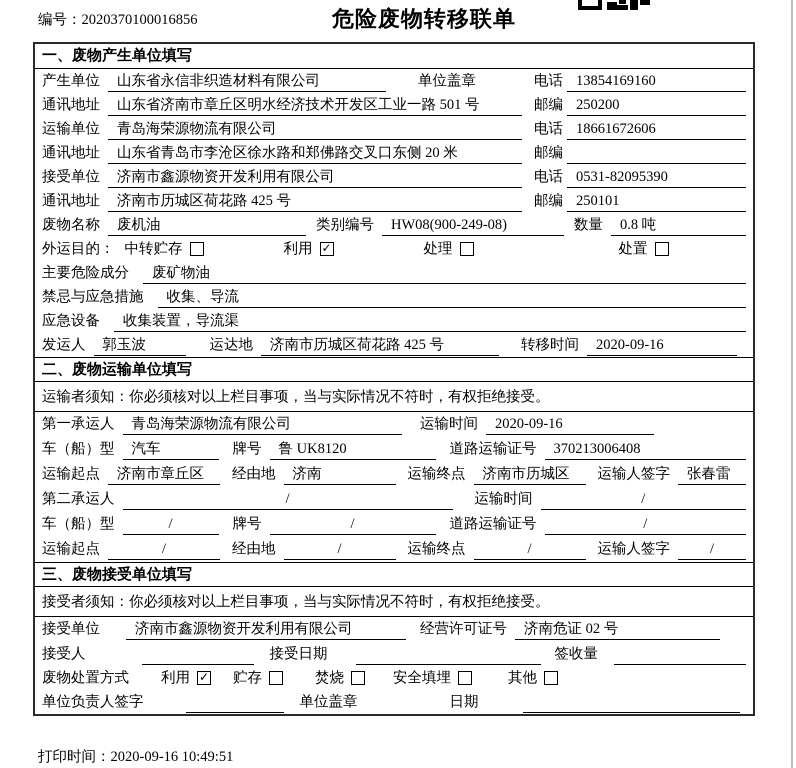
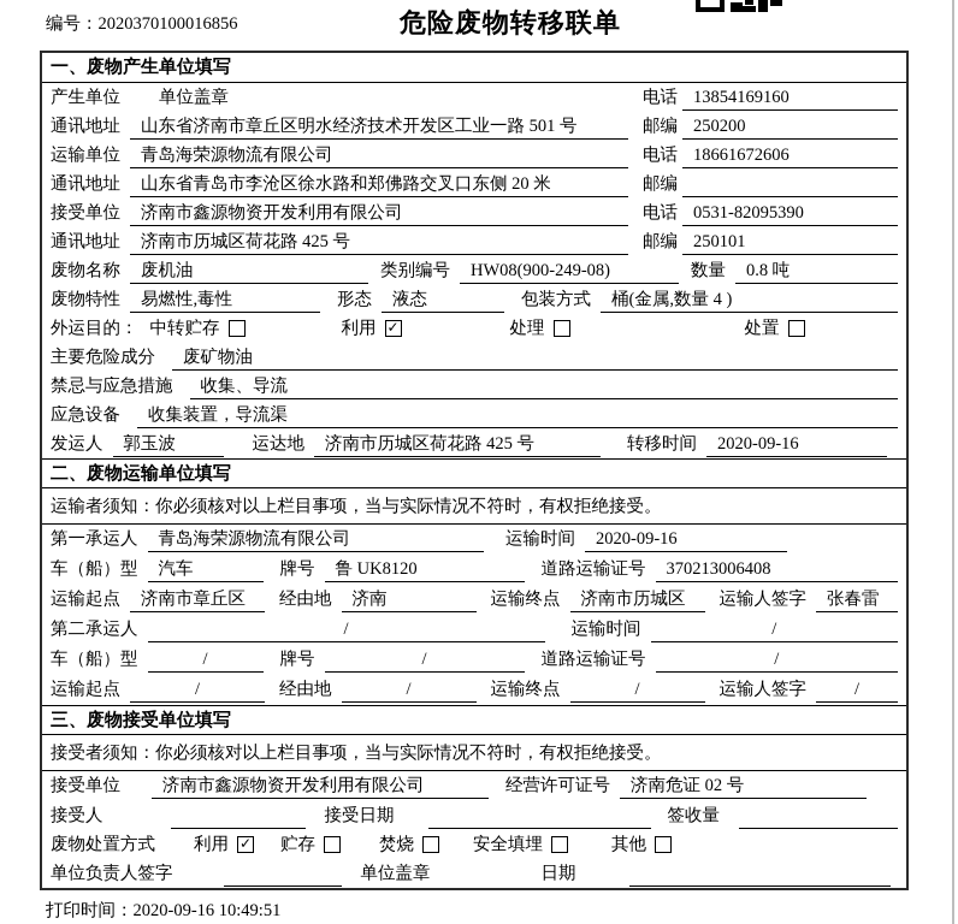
  编号：2020370100016856
  危险废物转移联单
  一、废物产生单位填写
  产生单位
- 山东省永信非织造材料有限公司
  单位盖章
  电话
  13854169160
  通讯地址
  山东省济南市章丘区明水经济技术开发区工业一路 501 号
  邮编
  250200
  运输单位
  青岛海荣源物流有限公司
  电话
  18661672606
  通讯地址
  山东省青岛市李沧区徐水路和郑佛路交叉口东侧 20 米
  邮编
  接受单位
  济南市鑫源物资开发利用有限公司
  电话
  0531-82095390
  通讯地址
  济南市历城区荷花路 425 号
  邮编
  250101
  废物名称
  废机油
  类别编号
  HW08(900-249-08)
  数量
  0.8 吨
+ 废物特性
+ 易燃性,毒性
+ 形态
+ 液态
+ 包装方式
+ 桶(金属,数量 4 )
  外运目的：
  中转贮存
  利用
  处理
  处置
  主要危险成分
  废矿物油
  禁忌与应急措施
  收集、导流
  应急设备
  收集装置，导流渠
  发运人
  郭玉波
  运达地
  济南市历城区荷花路 425 号
  转移时间
  2020-09-16
  二、废物运输单位填写
  运输者须知：你必须核对以上栏目事项，当与实际情况不符时，有权拒绝接受。
  第一承运人
  青岛海荣源物流有限公司
  运输时间
  2020-09-16
  车（船）型
  汽车
  牌号
  鲁 UK8120
  道路运输证号
  370213006408
  运输起点
  济南市章丘区
  经由地
  济南
  运输终点
  济南市历城区
  运输人签字
  张春雷
  第二承运人
  /
  运输时间
  /
  车（船）型
  /
  牌号
  /
  道路运输证号
  /
  运输起点
  /
  经由地
  /
  运输终点
  /
  运输人签字
  /
  三、废物接受单位填写
  接受者须知：你必须核对以上栏目事项，当与实际情况不符时，有权拒绝接受。
  接受单位
  济南市鑫源物资开发利用有限公司
  经营许可证号
  济南危证 02 号
  接受人
  接受日期
  签收量
  废物处置方式
  利用
  贮存
  焚烧
  安全填埋
  其他
  单位负责人签字
  单位盖章
  日期
  打印时间：2020-09-16 10:49:51
